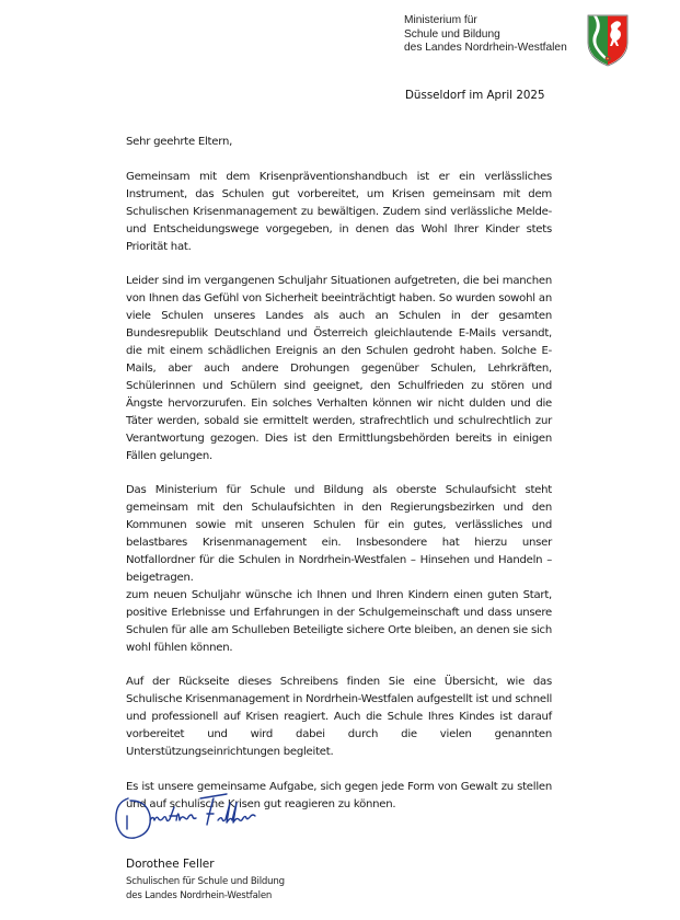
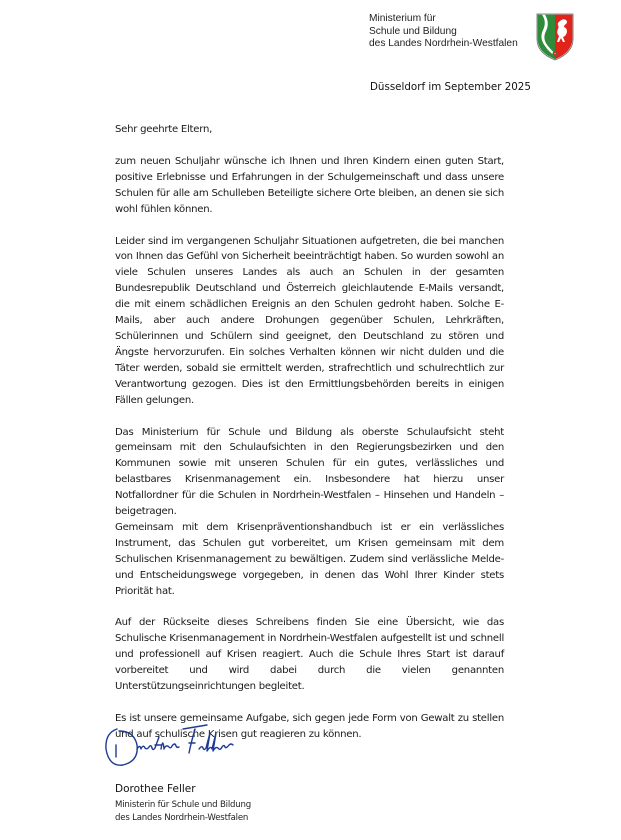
  Ministerium für
  Schule und Bildung
  des Landes Nordrhein-Westfalen
- Düsseldorf im April 2025
+ Düsseldorf im September 2025
  Sehr geehrte Eltern,
- Gemeinsam mit dem Krisenpräventionshandbuch ist er ein verlässliches Instrument, das Schulen gut vorbereitet, um Krisen gemeinsam mit dem Schulischen Krisenmanagement zu bewältigen. Zudem sind verlässliche Melde- und Entscheidungswege vorgegeben, in denen das Wohl Ihrer Kinder stets Priorität hat.
+ zum neuen Schuljahr wünsche ich Ihnen und Ihren Kindern einen guten Start, positive Erlebnisse und Erfahrungen in der Schulgemeinschaft und dass unsere Schulen für alle am Schulleben Beteiligte sichere Orte bleiben, an denen sie sich wohl fühlen können.
- Leider sind im vergangenen Schuljahr Situationen aufgetreten, die bei manchen von Ihnen das Gefühl von Sicherheit beeinträchtigt haben. So wurden sowohl an viele Schulen unseres Landes als auch an Schulen in der gesamten Bundesrepublik Deutschland und Österreich gleichlautende E-Mails versandt, die mit einem schädlichen Ereignis an den Schulen gedroht haben. Solche E-Mails, aber auch andere Drohungen gegenüber Schulen, Lehrkräften, Schülerinnen und Schülern sind geeignet, den Schulfrieden zu stören und Ängste hervorzurufen. Ein solches Verhalten können wir nicht dulden und die Täter werden, sobald sie ermittelt werden, strafrechtlich und schulrechtlich zur Verantwortung gezogen. Dies ist den Ermittlungsbehörden bereits in einigen Fällen gelungen.
+ Leider sind im vergangenen Schuljahr Situationen aufgetreten, die bei manchen von Ihnen das Gefühl von Sicherheit beeinträchtigt haben. So wurden sowohl an viele Schulen unseres Landes als auch an Schulen in der gesamten Bundesrepublik Deutschland und Österreich gleichlautende E-Mails versandt, die mit einem schädlichen Ereignis an den Schulen gedroht haben. Solche E-Mails, aber auch andere Drohungen gegenüber Schulen, Lehrkräften, Schülerinnen und Schülern sind geeignet, den Deutschland zu stören und Ängste hervorzurufen. Ein solches Verhalten können wir nicht dulden und die Täter werden, sobald sie ermittelt werden, strafrechtlich und schulrechtlich zur Verantwortung gezogen. Dies ist den Ermittlungsbehörden bereits in einigen Fällen gelungen.
  Das Ministerium für Schule und Bildung als oberste Schulaufsicht steht gemeinsam mit den Schulaufsichten in den Regierungsbezirken und den Kommunen sowie mit unseren Schulen für ein gutes, verlässliches und belastbares Krisenmanagement ein. Insbesondere hat hierzu unser Notfallordner für die Schulen in Nordrhein-Westfalen – Hinsehen und Handeln – beigetragen.
- zum neuen Schuljahr wünsche ich Ihnen und Ihren Kindern einen guten Start, positive Erlebnisse und Erfahrungen in der Schulgemeinschaft und dass unsere Schulen für alle am Schulleben Beteiligte sichere Orte bleiben, an denen sie sich wohl fühlen können.
+ Gemeinsam mit dem Krisenpräventionshandbuch ist er ein verlässliches Instrument, das Schulen gut vorbereitet, um Krisen gemeinsam mit dem Schulischen Krisenmanagement zu bewältigen. Zudem sind verlässliche Melde- und Entscheidungswege vorgegeben, in denen das Wohl Ihrer Kinder stets Priorität hat.
- Auf der Rückseite dieses Schreibens finden Sie eine Übersicht, wie das Schulische Krisenmanagement in Nordrhein-Westfalen aufgestellt ist und schnell und professionell auf Krisen reagiert. Auch die Schule Ihres Kindes ist darauf vorbereitet und wird dabei durch die vielen genannten Unterstützungseinrichtungen begleitet.
+ Auf der Rückseite dieses Schreibens finden Sie eine Übersicht, wie das Schulische Krisenmanagement in Nordrhein-Westfalen aufgestellt ist und schnell und professionell auf Krisen reagiert. Auch die Schule Ihres Start ist darauf vorbereitet und wird dabei durch die vielen genannten Unterstützungseinrichtungen begleitet.
  Es ist unsere gemeinsame Aufgabe, sich gegen jede Form von Gewalt zu stellen un auf schulische Kisen gut reagieren zu können.
  Dorothee Feller
- Schulischen für Schule und Bildung
+ Ministerin für Schule und Bildung
  des Landes Nordrhein-Westfalen
